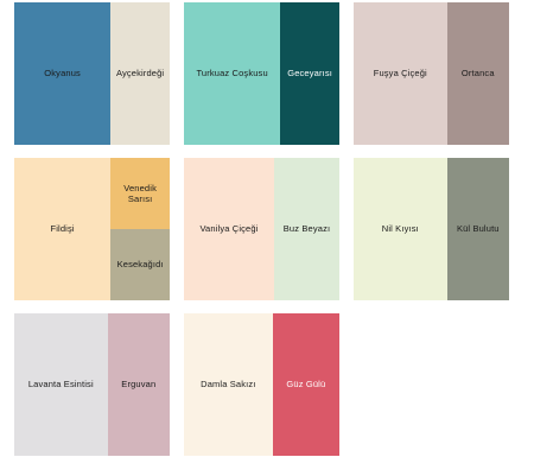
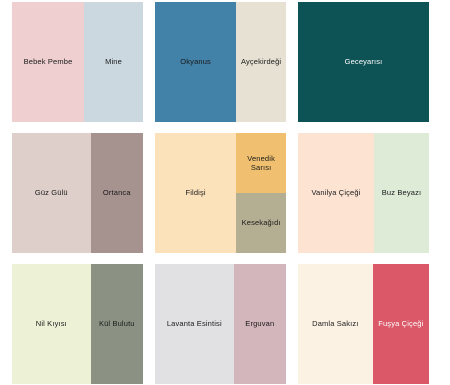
+ Bebek Pembe
+ Mine
  Okyanus
  Ayçekirdeği
- Turkuaz Coşkusu
  Geceyarısı
- Fuşya Çiçeği
+ Güz Gülü
  Ortanca
  Fildişi
  Venedik
  Sarısı
  Kesekağıdı
  Vanilya Çiçeği
  Buz Beyazı
  Nil Kıyısı
  Kül Bulutu
  Lavanta Esintisi
  Erguvan
  Damla Sakızı
- Güz Gülü
+ Fuşya Çiçeği
